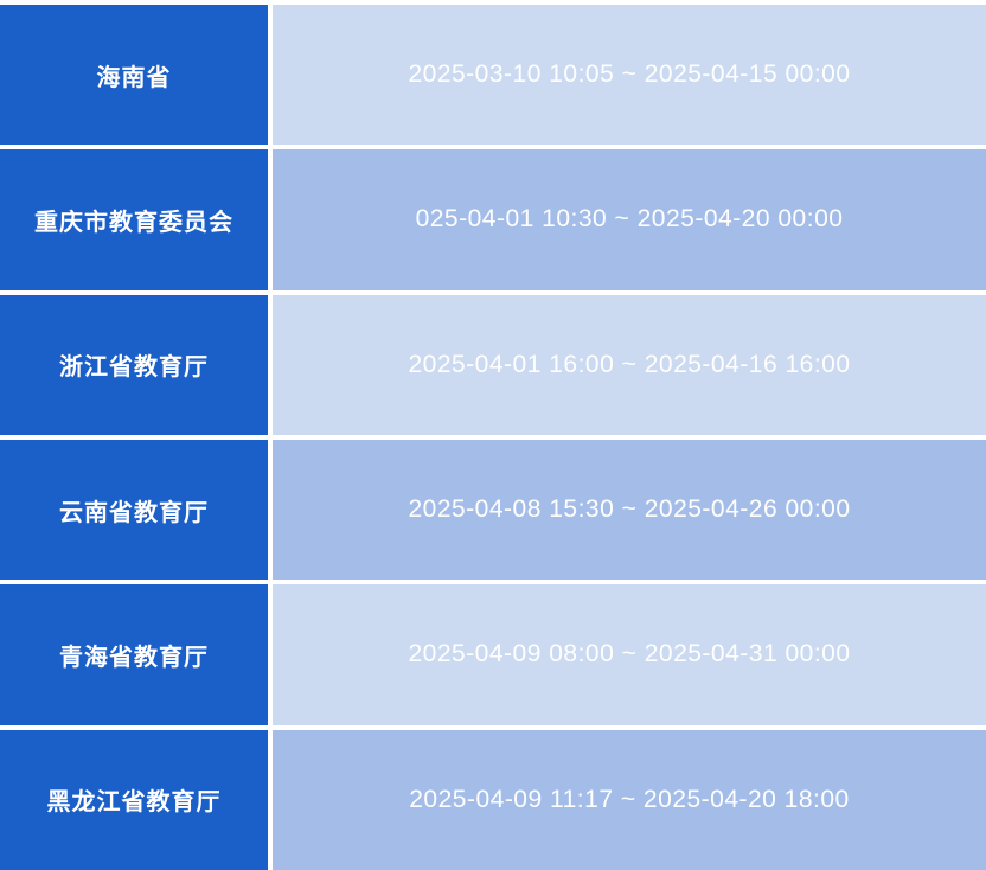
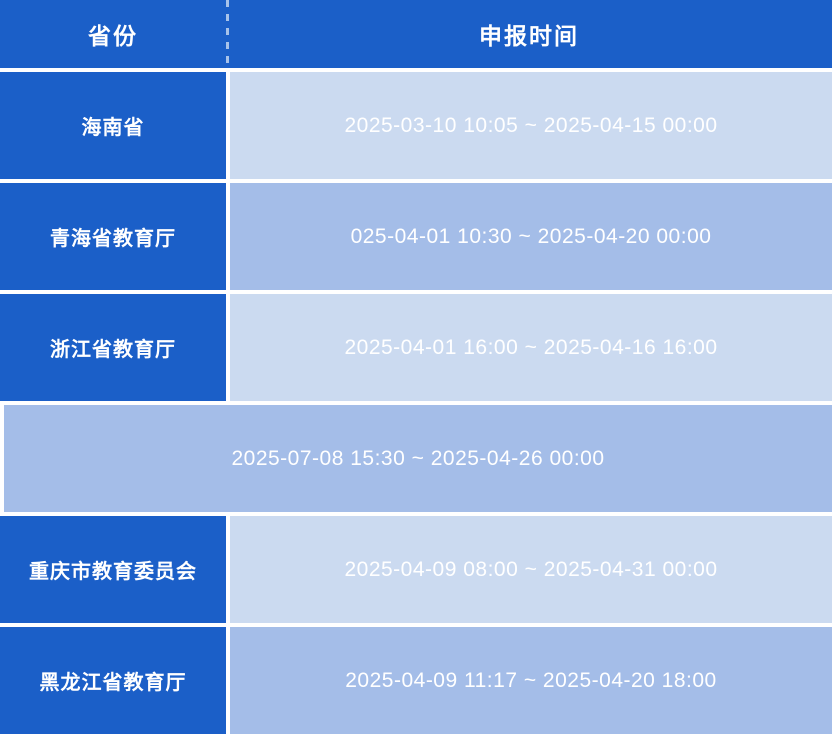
+ 省份
+ 申报时间
  海南省
  2025-03-10 10:05 ~ 2025-04-15 00:00
- 重庆市教育委员会
+ 青海省教育厅
  025-04-01 10:30 ~ 2025-04-20 00:00
  浙江省教育厅
  2025-04-01 16:00 ~ 2025-04-16 16:00
- 云南省教育厅
- 2025-04-08 15:30 ~ 2025-04-26 00:00
+ 2025-07-08 15:30 ~ 2025-04-26 00:00
- 青海省教育厅
+ 重庆市教育委员会
  2025-04-09 08:00 ~ 2025-04-31 00:00
  黑龙江省教育厅
  2025-04-09 11:17 ~ 2025-04-20 18:00
